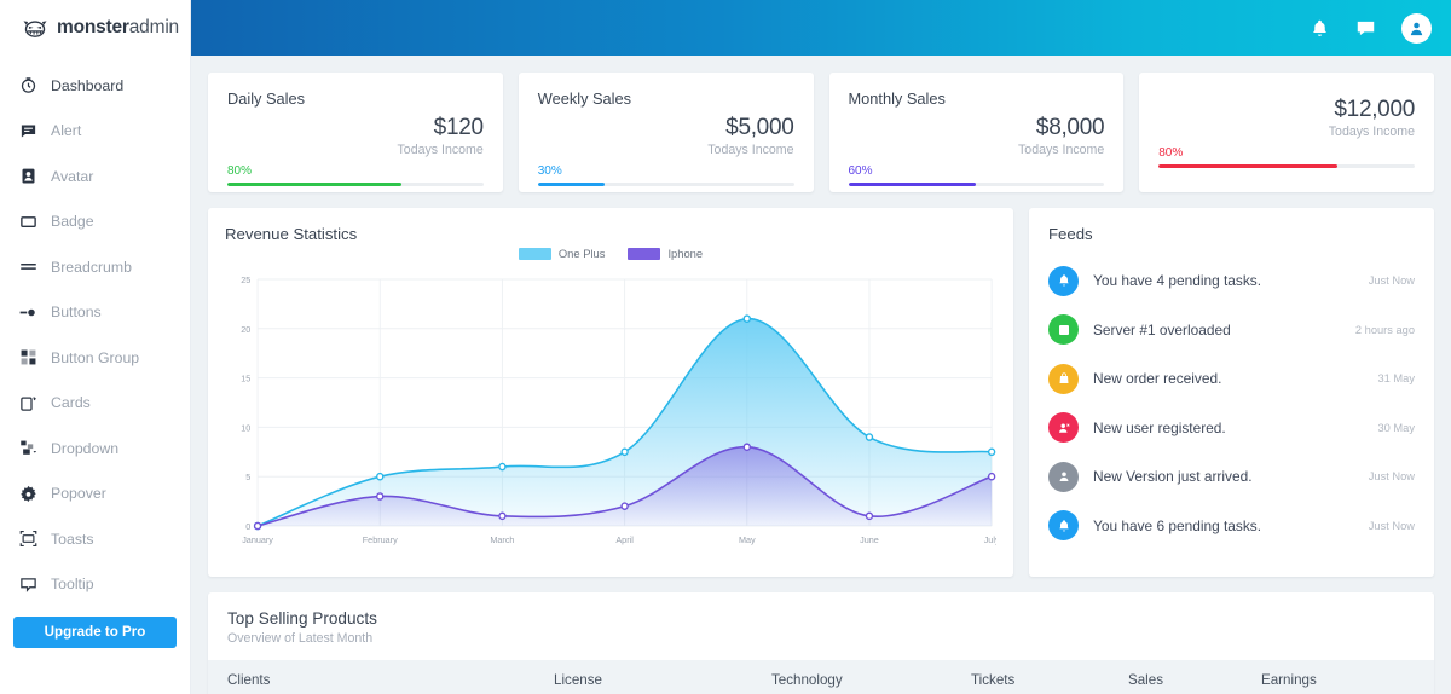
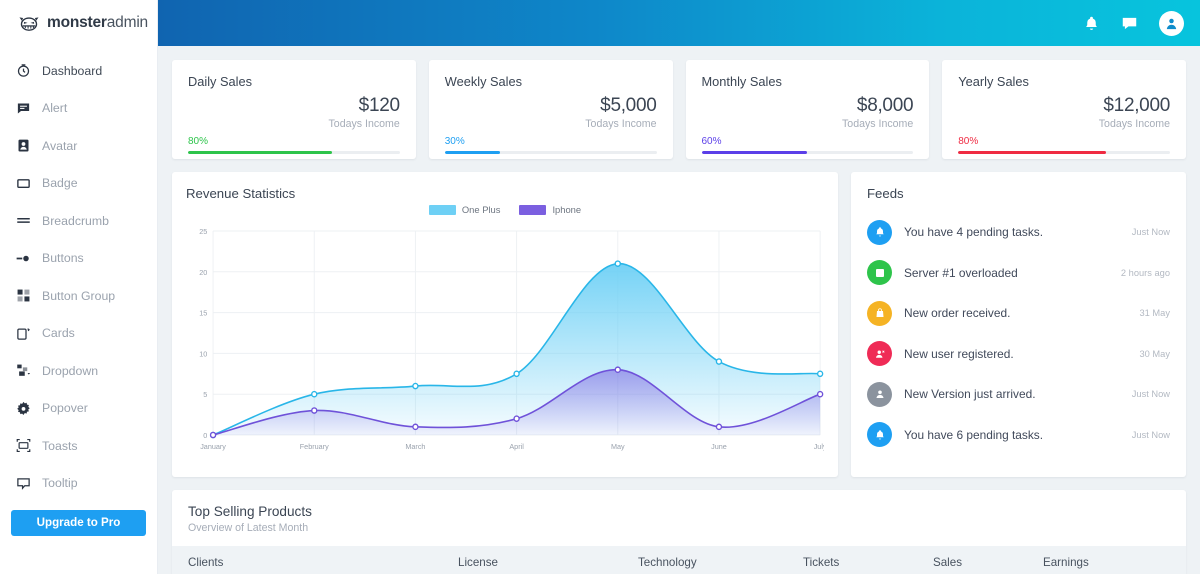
  monsteradmin
  Dashboard
  Alert
  Avatar
  Badge
  Breadcrumb
  Buttons
  Button Group
  Cards
  Dropdown
  Popover
  Toasts
  Tooltip
  Upgrade to Pro
  Daily Sales
  $120
  Todays Income
  80%
  Weekly Sales
  $5,000
  Todays Income
  30%
  Monthly Sales
  $8,000
  Todays Income
  60%
+ Yearly Sales
  $12,000
  Todays Income
  80%
  Revenue Statistics
  One Plus
  Iphone
  0
  5
  10
  15
  20
  25
  January
  February
  March
  April
  May
  June
  Jul
  Feeds
  You have 4 pending tasks.
  Just Now
  Server #1 overloaded
  2 hours ago
  New order received.
  31 May
  New user registered.
  30 May
  New Version just arrived.
  Just Now
  You have 6 pending tasks.
  Just Now
  Top Selling Products
  Overview of Latest Month
  Clients
  License
  Technology
  Tickets
  Sales
  Earnings
